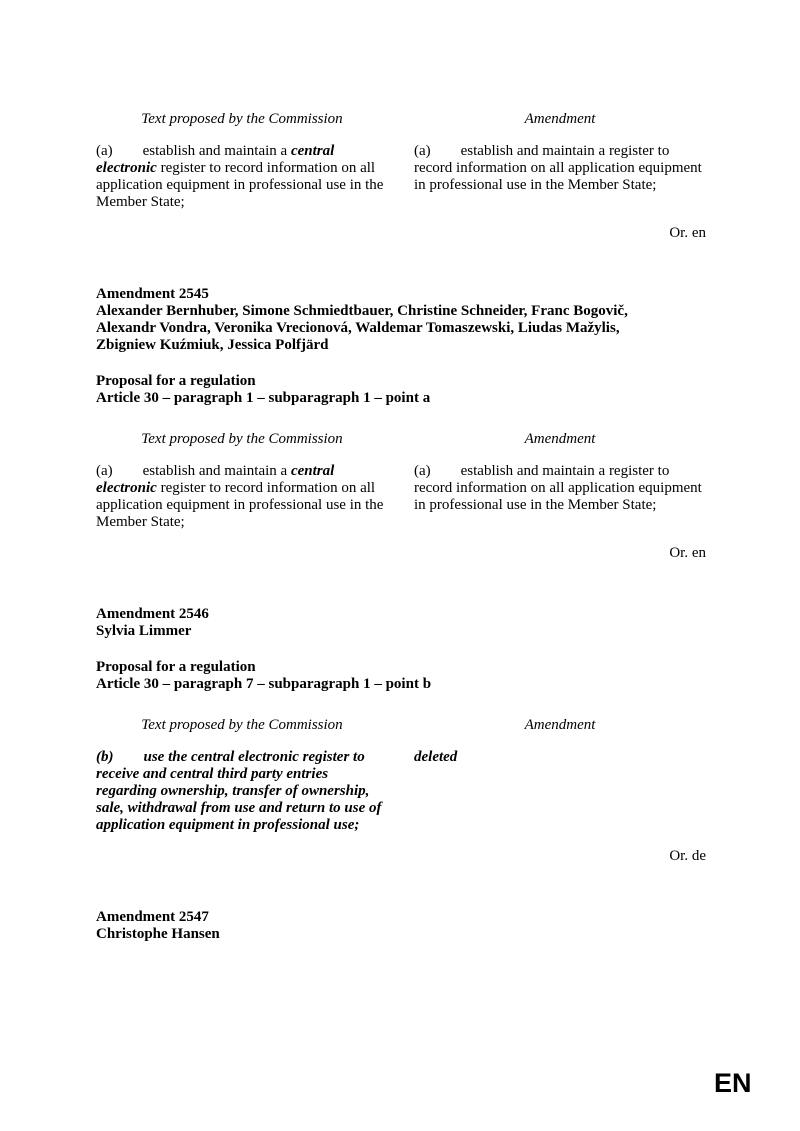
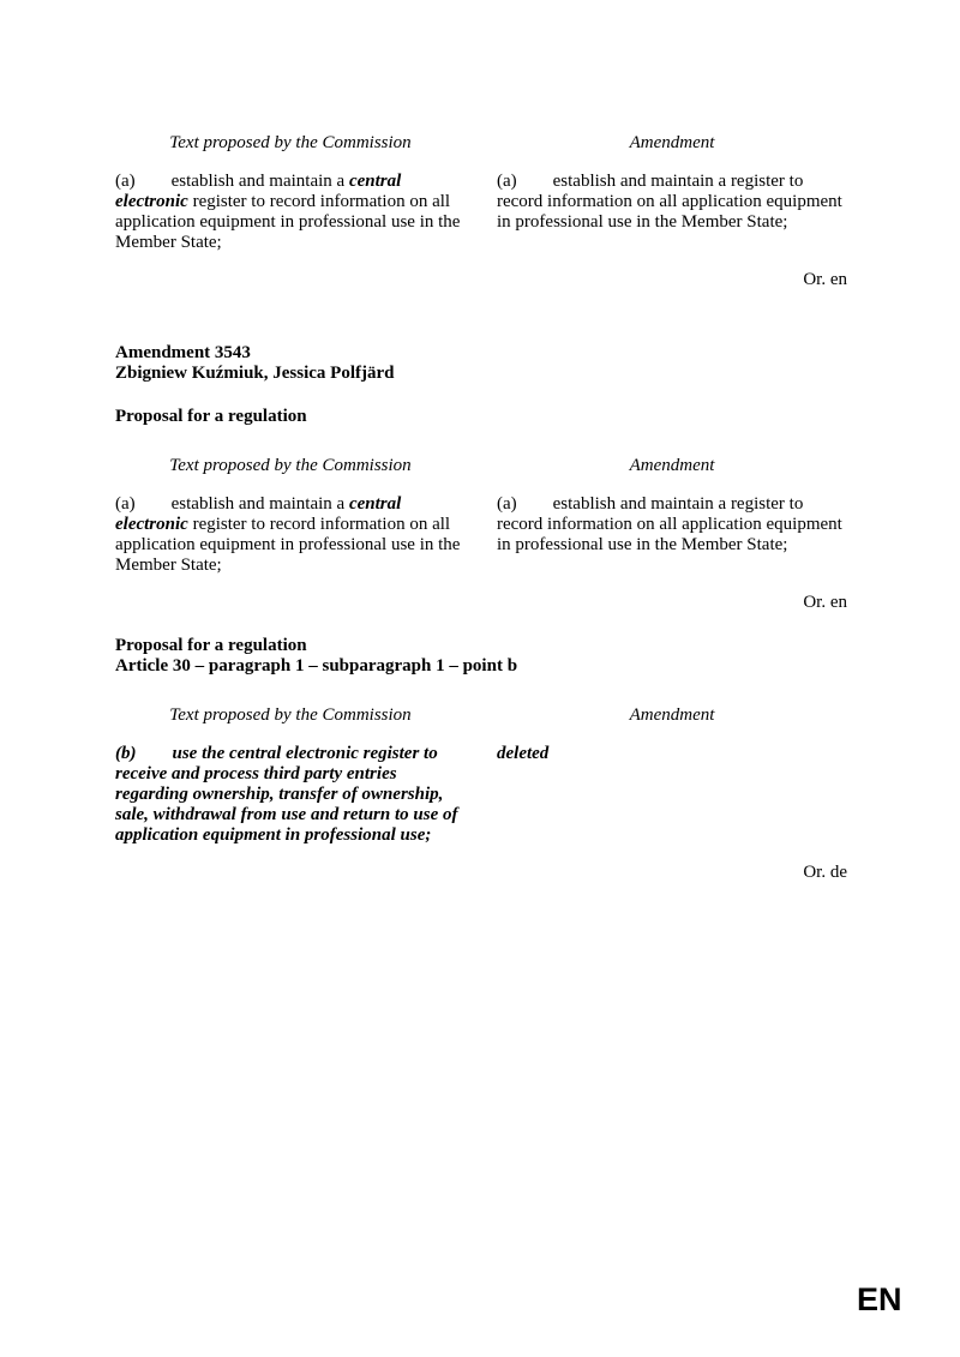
  Text proposed by the Commission
  Amendment
  (a) establish and maintain a central electronic register to record information on all application equipment in professional use in the Member State;
  (a) establish and maintain a register to record information on all application equipment in professional use in the Member State;
  Or. en
- Amendment 2545
+ Amendment 3543
- Alexander Bernhuber, Simone Schmiedtbauer, Christine Schneider, Franc Bogovič,
- Alexandr Vondra, Veronika Vrecionová, Waldemar Tomaszewski, Liudas Mažylis,
  Zbigniew Kuźmiuk, Jessica Polfjärd
  Proposal for a regulation
- Article 30 – paragraph 1 – subparagraph 1 – point a
  Text proposed by the Commission
  Amendment
  (a) establish and maintain a central electronic register to record information on all application equipment in professional use in the Member State;
  (a) establish and maintain a register to record information on all application equipment in professional use in the Member State;
  Or. en
- Amendment 2546
- Sylvia Limmer
  Proposal for a regulation
- Article 30 – paragraph 7 – subparagraph 1 – point b
+ Article 30 – paragraph 1 – subparagraph 1 – point b
  Text proposed by the Commission
  Amendment
- (b) use the central electronic register to receive and central third party entries regarding ownership, transfer of ownership, sale, withdrawal from use and return to use of application equipment in professional use;
+ (b) use the central electronic register to receive and process third party entries regarding ownership, transfer of ownership, sale, withdrawal from use and return to use of application equipment in professional use;
  deleted
  Or. de
- Amendment 2547
- Christophe Hansen
  EN
